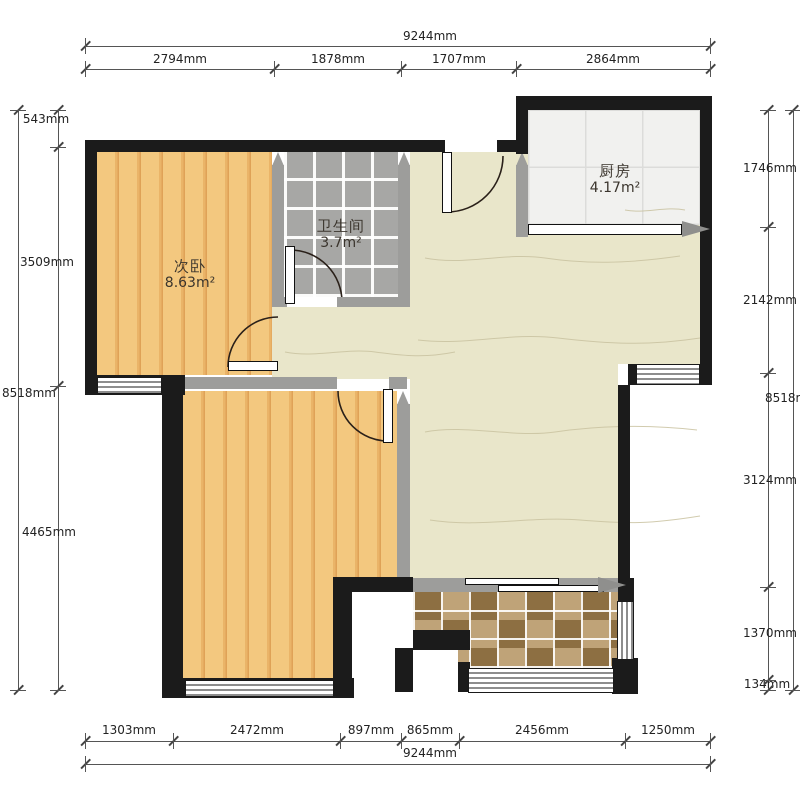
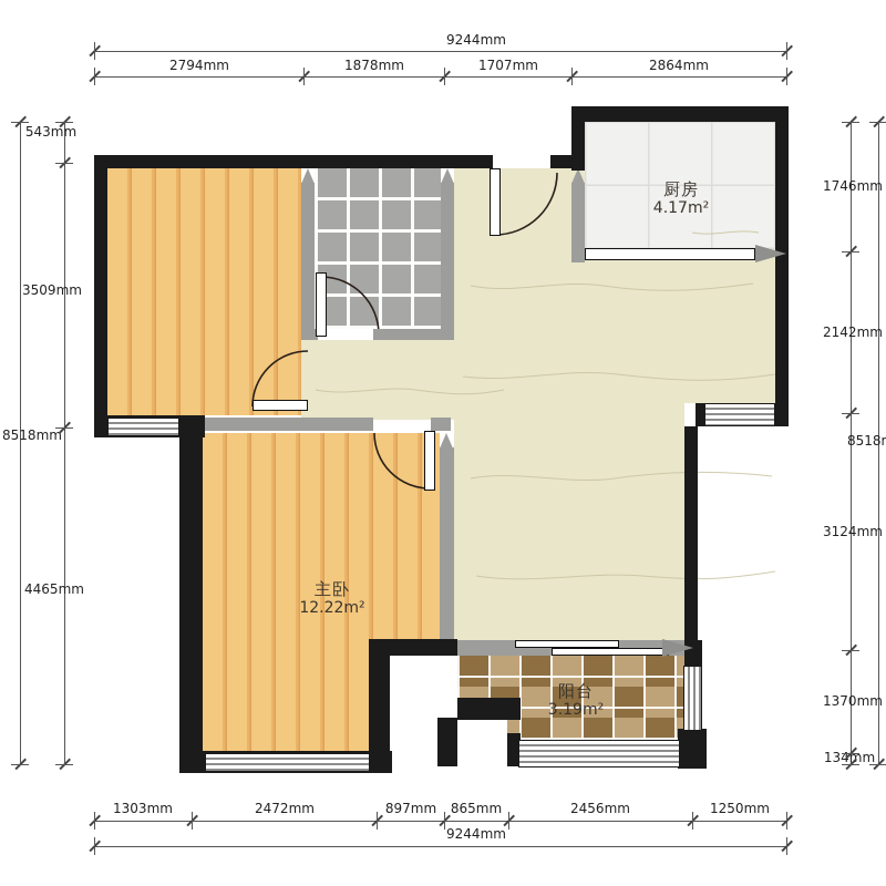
- 次卧
- 8.63m²
- 卫生间
- 3.7m²
  厨房
  4.17m²
+ 主卧
+ 12.22m²
+ 阳台
+ 3.19m²
  9244mm
  2794mm
  1878mm
  1707mm
  2864mm
  1303mm
  2472mm
  897mm
  865mm
  2456mm
  1250mm
  9244mm
  543mm
  3509mm
  4465mm
  8518mm
  1746mm
  2142mm
  3124mm
  1370mm
